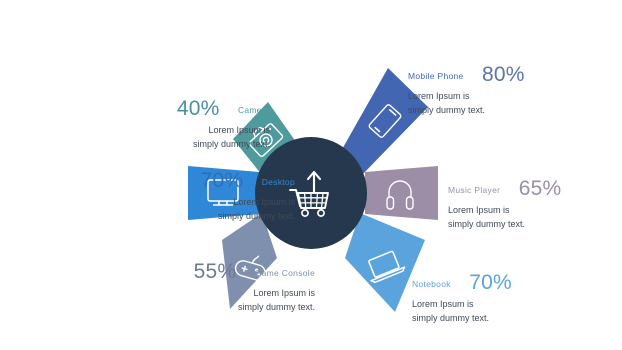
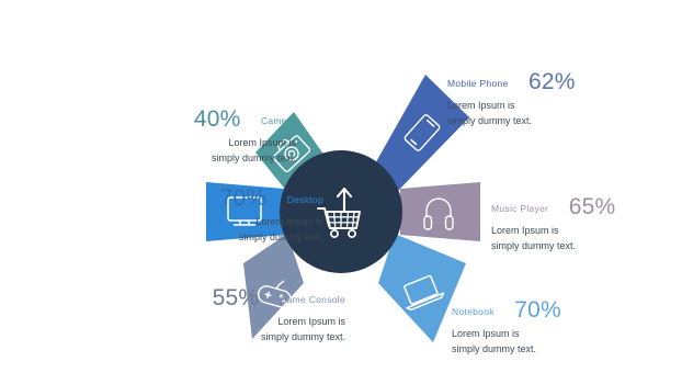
- Mobile Phone 80%
+ Mobile Phone 62%
  Lorem Ipsum is
  simply dummy text.
  Music Player 65%
  Lorem Ipsum is
  simply dummy text.
  Notebook 70%
  Lorem Ipsum is
  simply dummy text.
  55% Game Console
  Lorem Ipsum is
  simply dummy text.
  70% Desktop
  Lorem Ipsum is
  simply dummy text.
  40% Camera
  Lorem Ipsum is
  simply dummy text.
